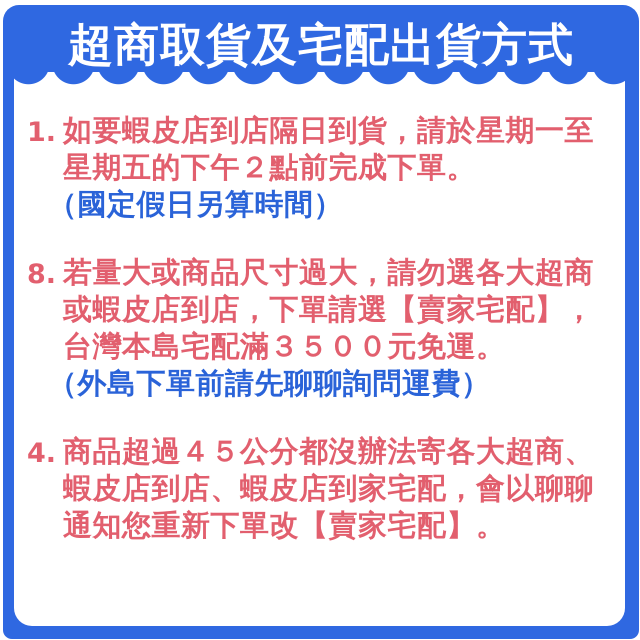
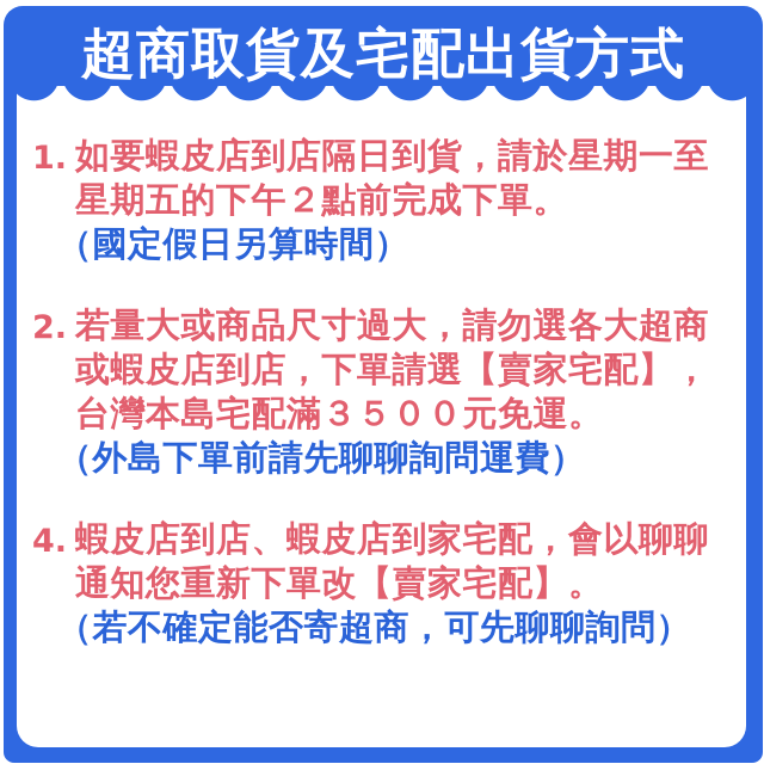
  超商取貨及宅配出貨方式
  1.
  如要蝦皮店到店隔日到貨，請於星期一至
  星期五的下午２點前完成下單。
  （國定假日另算時間）
- 8.
+ 2.
  若量大或商品尺寸過大，請勿選各大超商
  或蝦皮店到店，下單請選【賣家宅配】，
  台灣本島宅配滿３５００元免運。
  （外島下單前請先聊聊詢問運費）
  4.
- 商品超過４５公分都沒辦法寄各大超商、
  蝦皮店到店、蝦皮店到家宅配，會以聊聊
  通知您重新下單改【賣家宅配】。
+ （若不確定能否寄超商，可先聊聊詢問）
